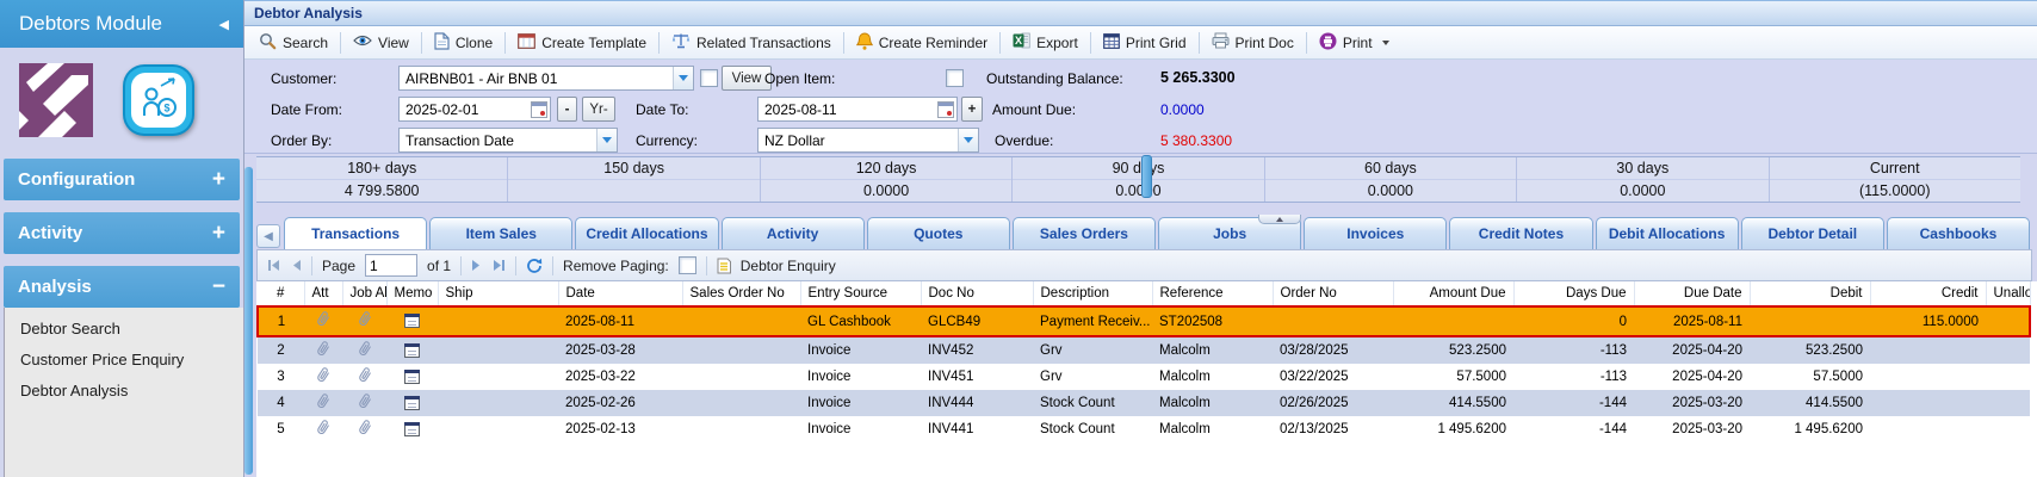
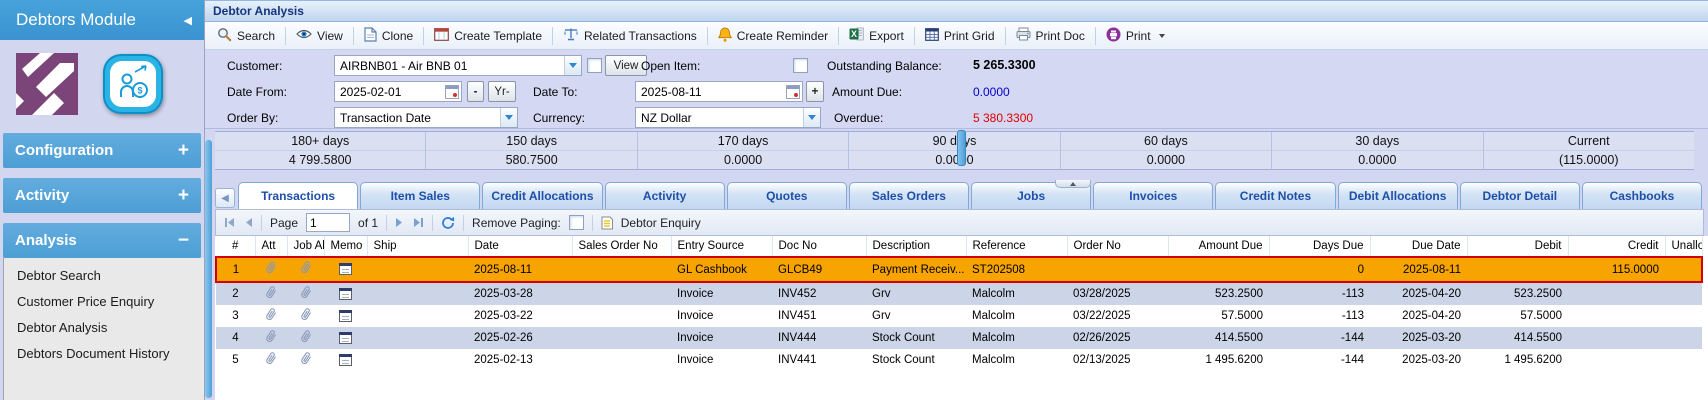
  Debtors Module
  ◀
  $
  Configuration
  +
  Activity
  +
  Analysis
  −
  Debtor Search
  Customer Price Enquiry
  Debtor Analysis
+ Debtors Document History
  Debtor Analysis
  Search
  View
  Clone
  Create Template
  Related Transactions
  Create Reminder
  X
  Export
  Print Grid
  Print Doc
  Print
  Customer:
  AIRBNB01 - Air BNB 01
  View
  Open Item:
  Outstanding Balance:
  5 265.3300
  Date From:
  2025-02-01
  -
  Yr-
  Date To:
  2025-08-11
  +
  Amount Due:
  0.0000
  Order By:
  Transaction Date
  Currency:
  NZ Dollar
  Overdue:
  5 380.3300
  180+ days
  4 799.5800
  150 days
+ 580.7500
- 120 days
+ 170 days
  0.0000
  90 dys
  60 days
  0.0000
  30 days
  0.0000
  Current
  (115.0000)
  ◀
  Transactions
  Item Sales
  Credit Allocations
  Activity
  Quotes
  Sales Orders
  Jobs
  Invoices
  Credit Notes
  Debit Allocations
  Debtor Detail
  Cashbooks
  Page
  1
  of 1
  Remove Paging:
  Debtor Enquiry
  #	Att	Job A	Memo	Ship	Date	Sales Order No	Entry Source	Doc No	Description	Reference	Order No	Amount Due	Days Due	Due Date	Debit	Credit	Unallo
  1					2025-08-11		GL Cashbook	GLCB49	Payment Receiv...	ST202508			0	2025-08-11		115.0000
  2					2025-03-28		Invoice	INV452	Grv	Malcolm	03/28/2025	523.2500	-113	2025-04-20	523.2500
  3					2025-03-22		Invoice	INV451	Grv	Malcolm	03/22/2025	57.5000	-113	2025-04-20	57.5000
  4					2025-02-26		Invoice	INV444	Stock Count	Malcolm	02/26/2025	414.5500	-144	2025-03-20	414.5500
  5					2025-02-13		Invoice	INV441	Stock Count	Malcolm	02/13/2025	1 495.6200	-144	2025-03-20	1 495.6200
